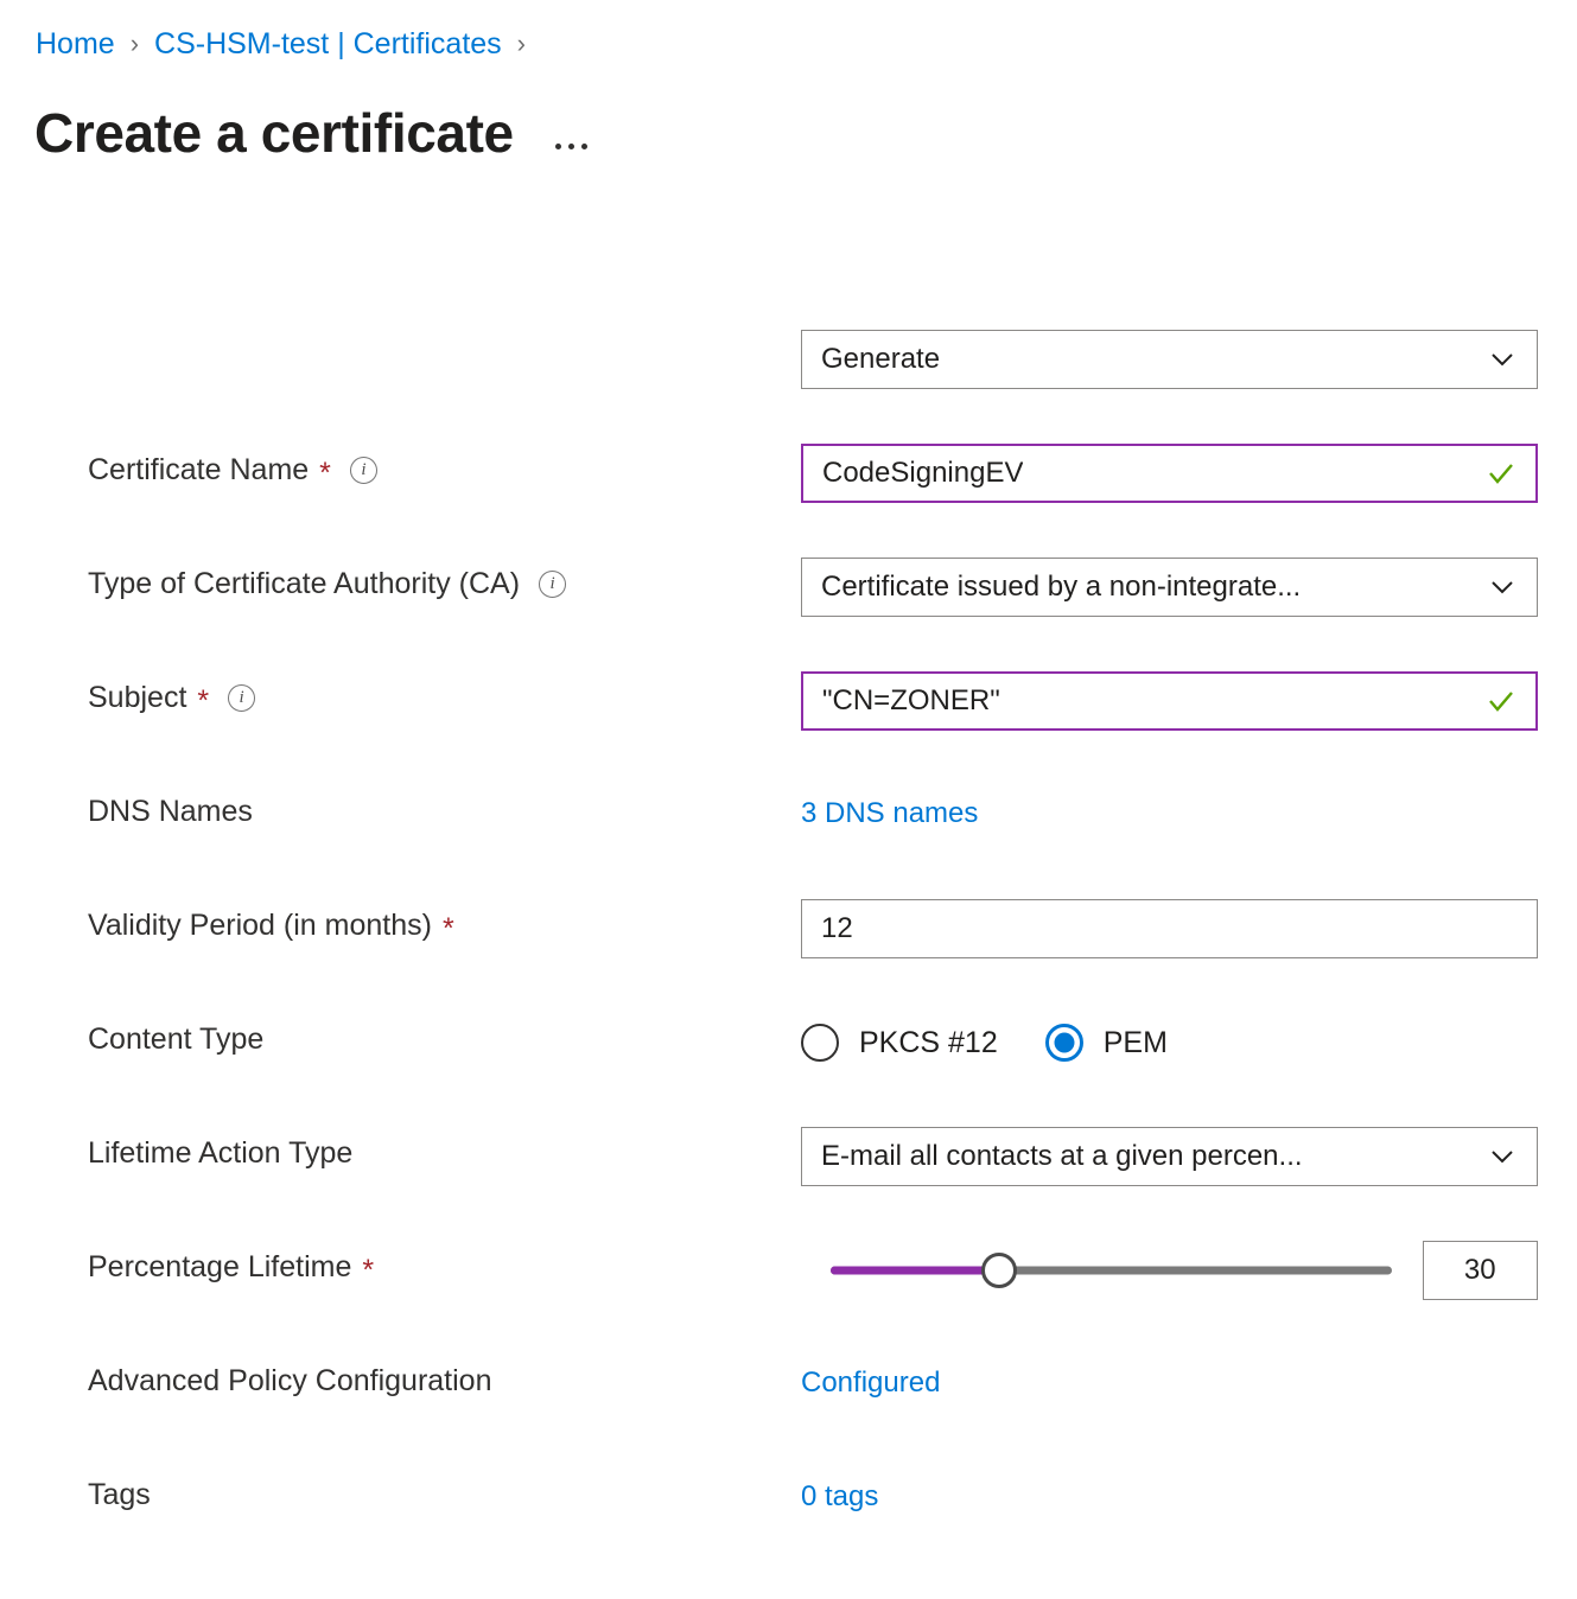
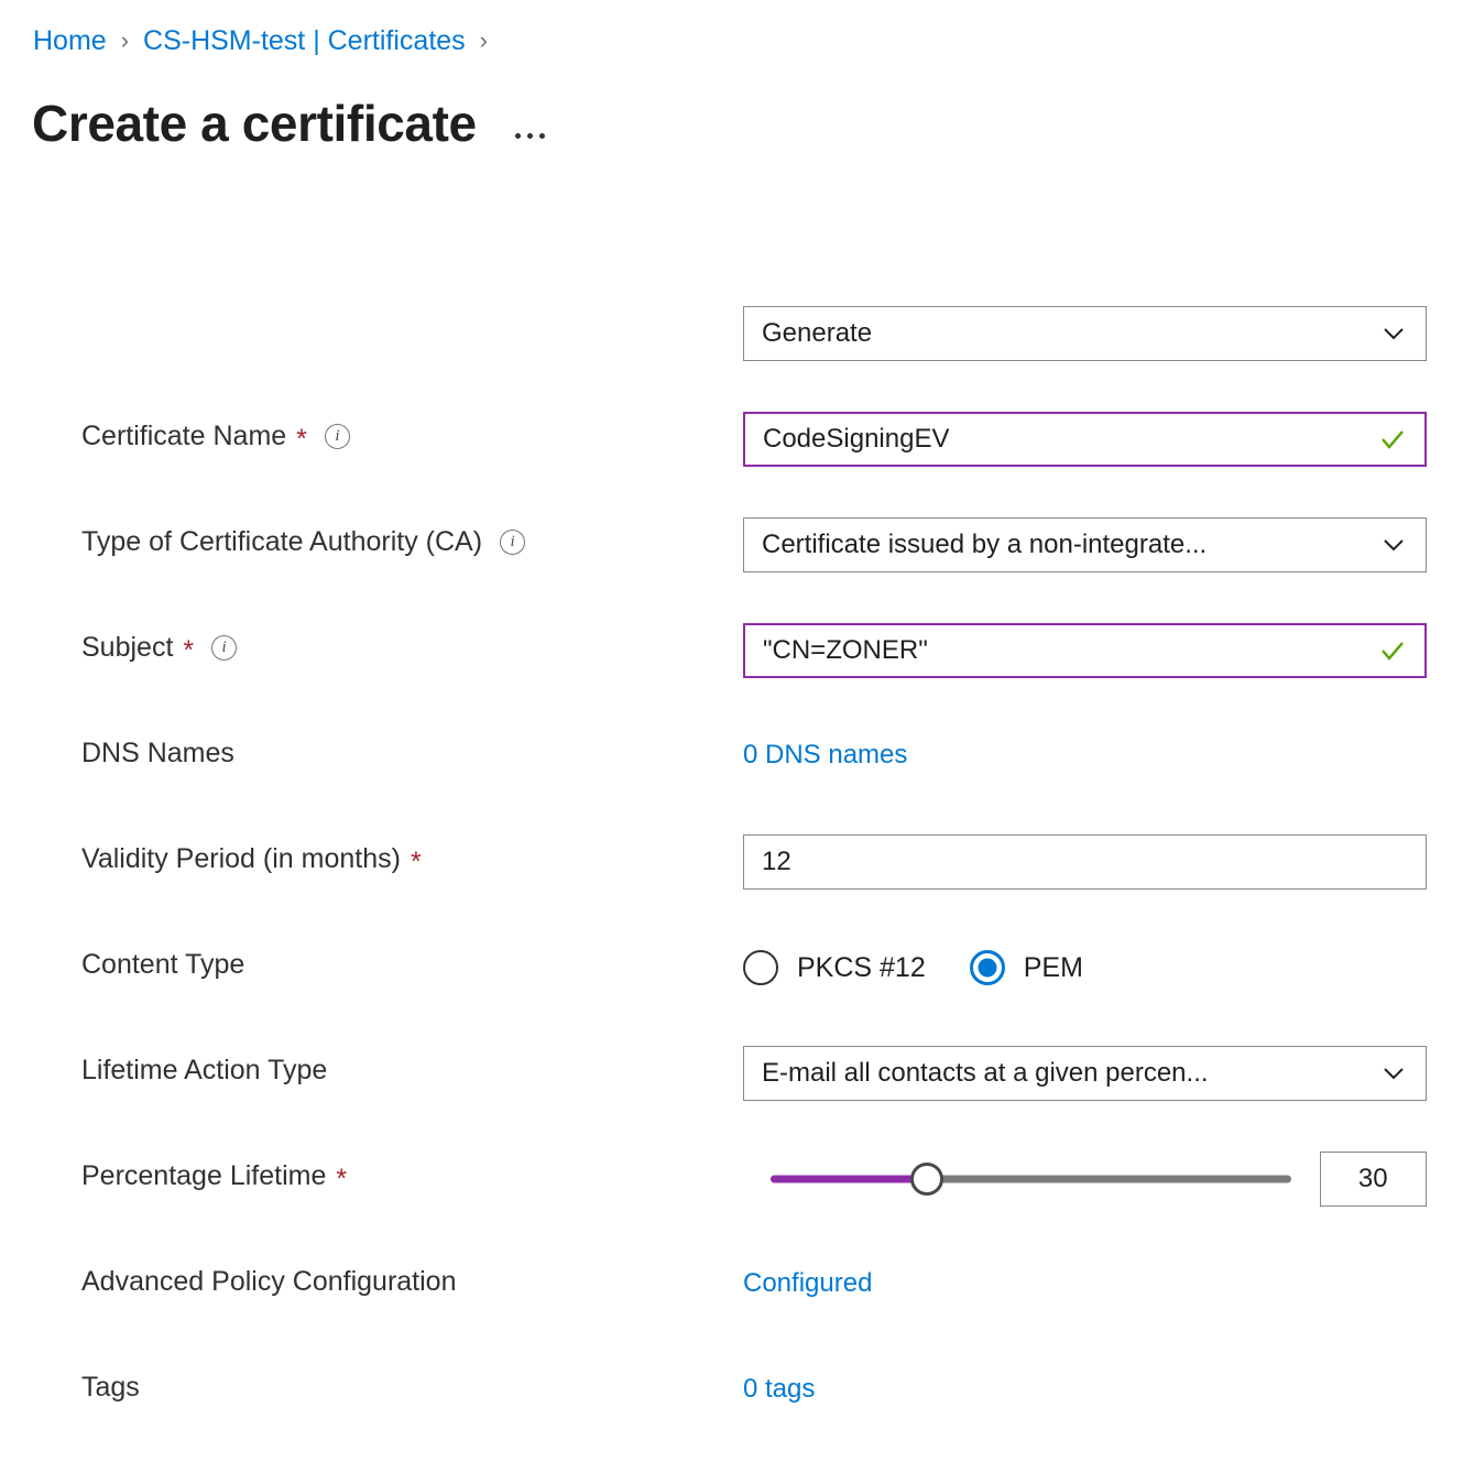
  Home
  ›
  CS-HSM-test | Certificates
  ›
  Create a certificate
  Generate
  Certificate Name
  *
  i
  CodeSigningEV
  Type of Certificate Authority (CA)
  i
  Certificate issued by a non-integrate...
  Subject
  *
  i
  "CN=ZONER"
  DNS Names
- 3 DNS names
+ 0 DNS names
  Validity Period (in months)
  *
  12
  Content Type
  PKCS #12
  PEM
  Lifetime Action Type
  E-mail all contacts at a given percen...
  Percentage Lifetime
  *
  30
  Advanced Policy Configuration
  Configured
  Tags
  0 tags
